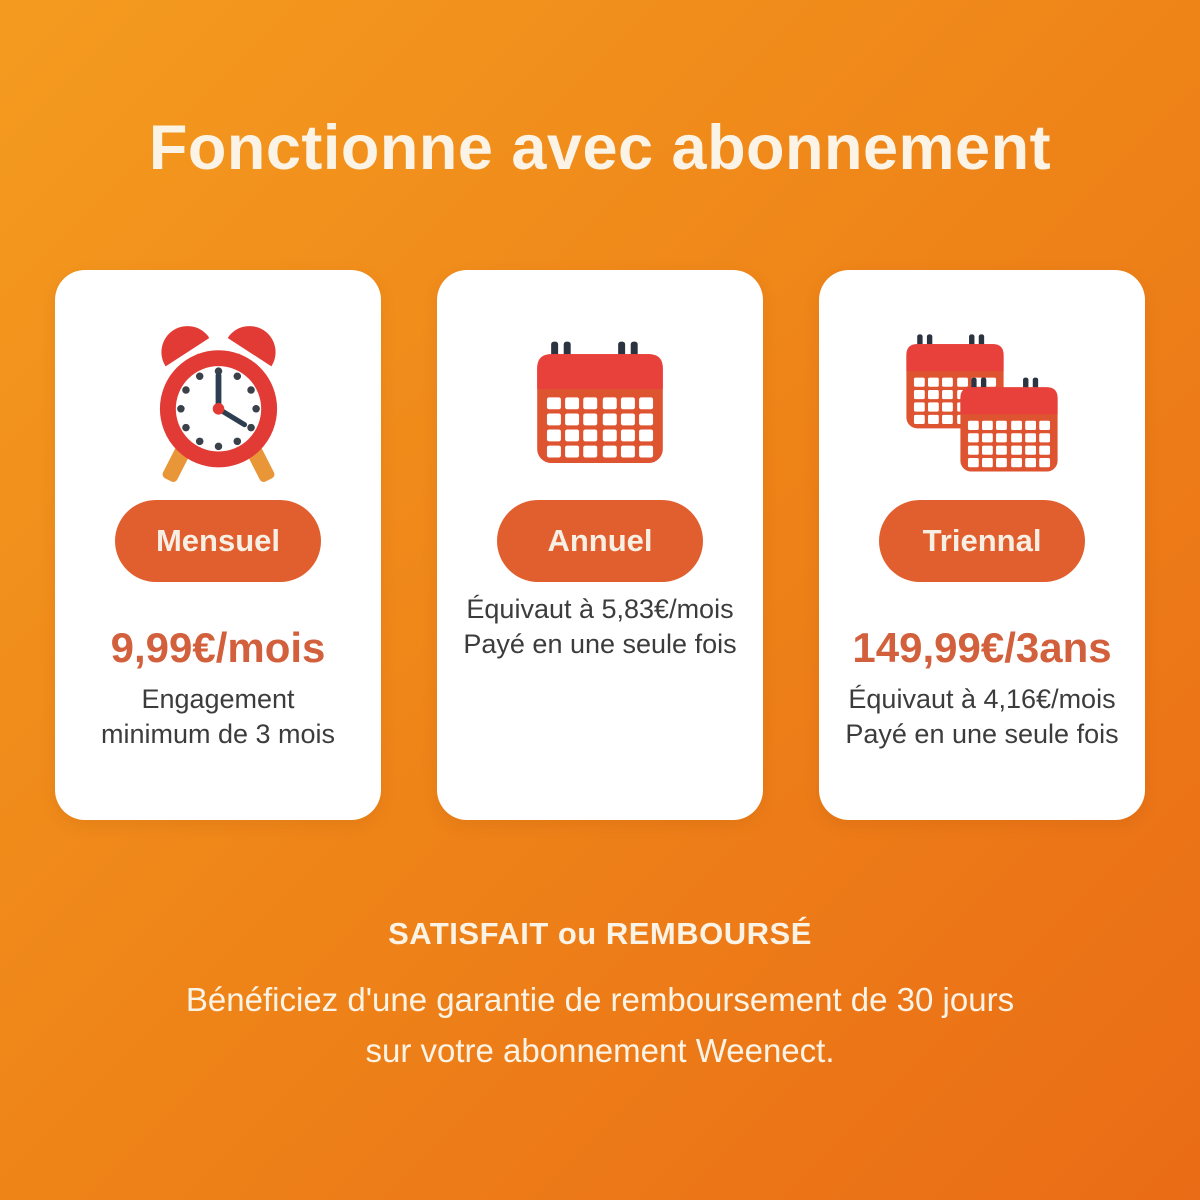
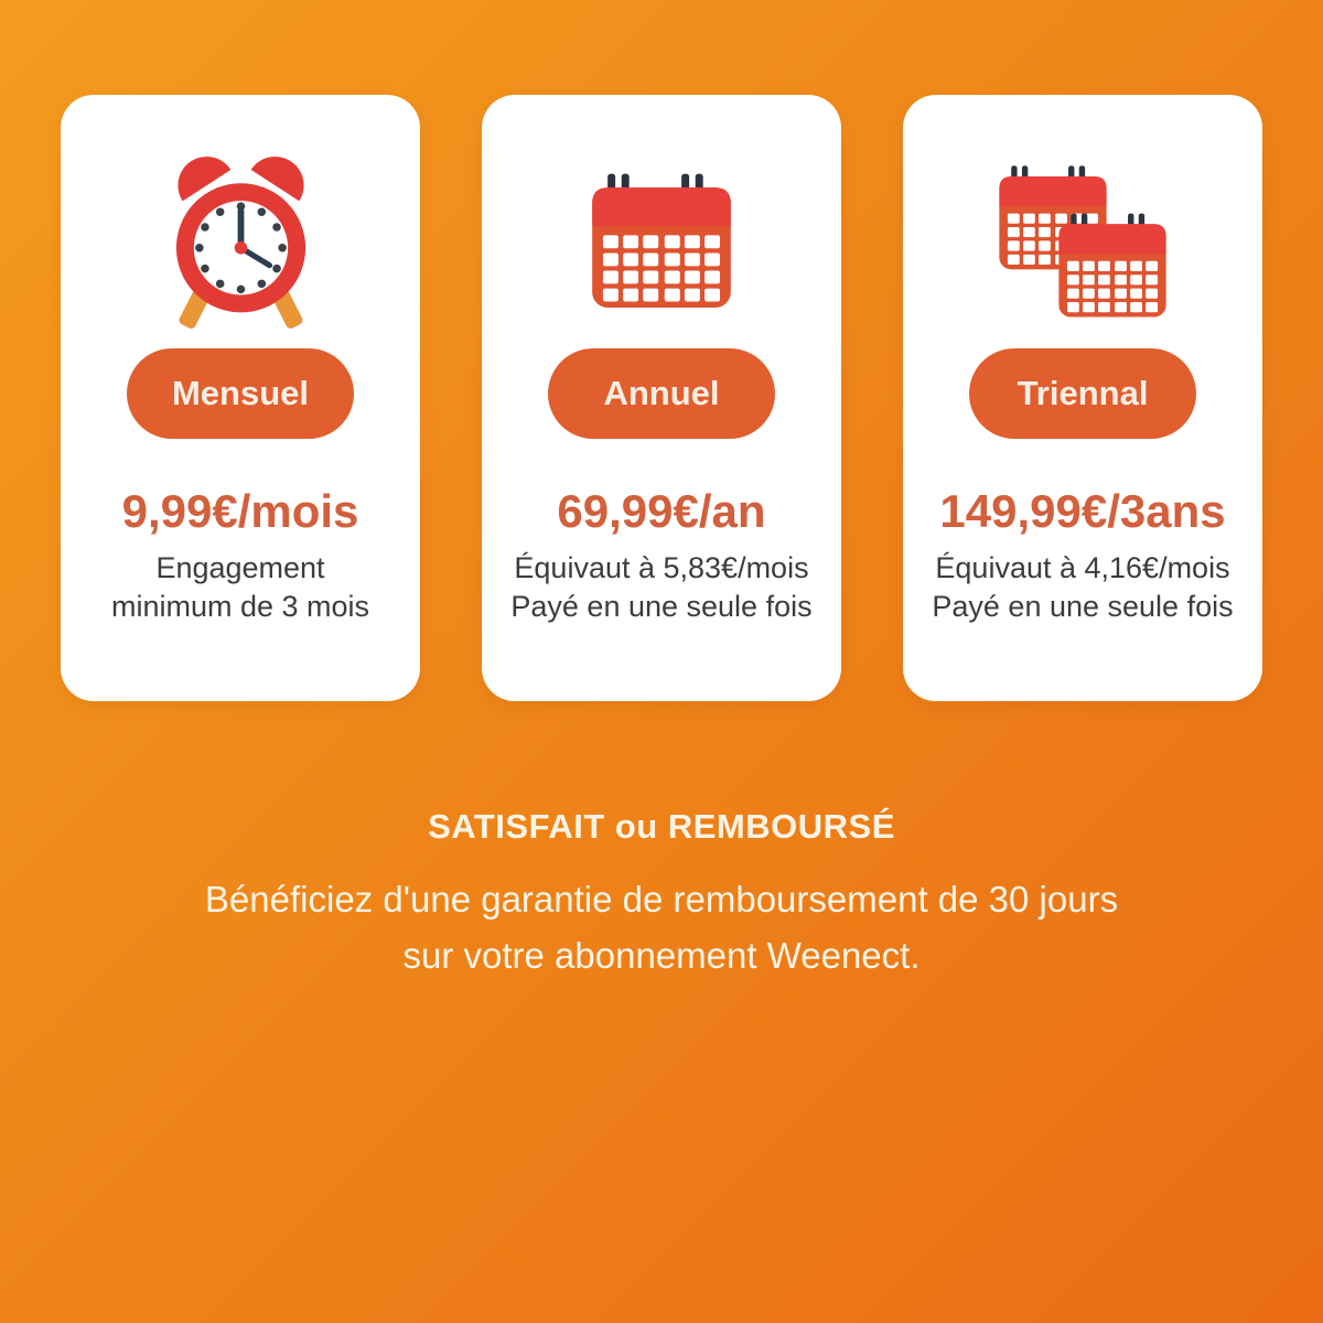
- Fonctionne avec abonnement
  Mensuel
  9,99€/mois
  Engagement
  minimum de 3 mois
  Annuel
+ 69,99€/an
  Équivaut à 5,83€/mois
  Payé en une seule fois
  Triennal
  149,99€/3ans
  Équivaut à 4,16€/mois
  Payé en une seule fois
  SATISFAIT ou REMBOURSÉ
  Bénéficiez d'une garantie de remboursement de 30 jours
  sur votre abonnement Weenect.
